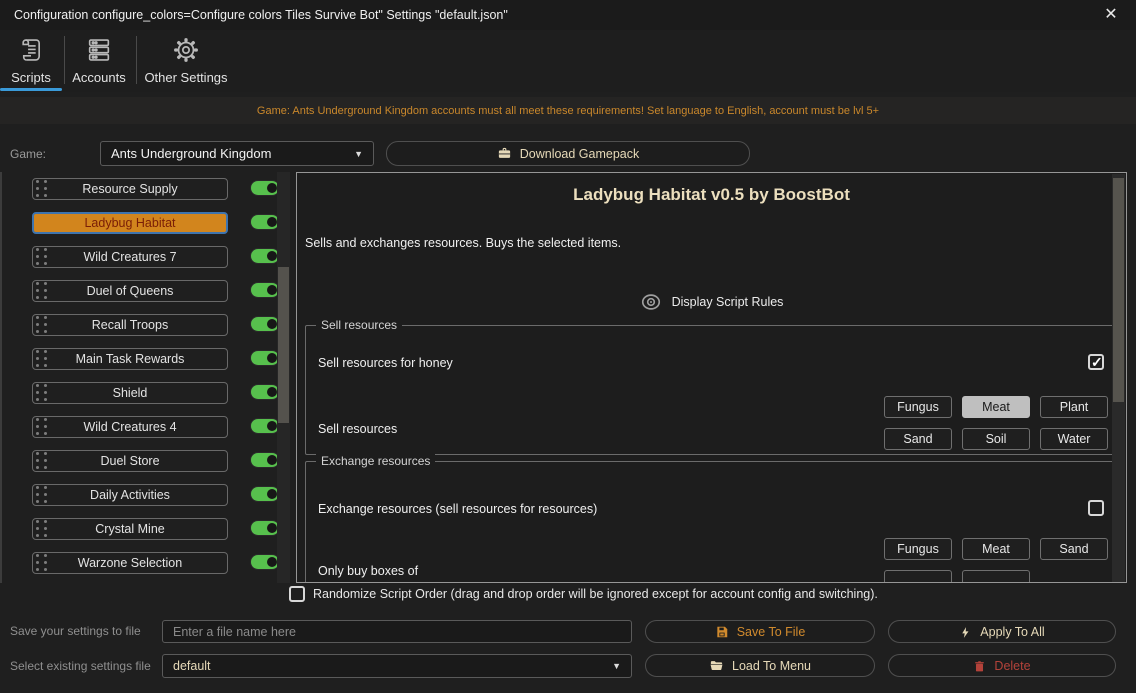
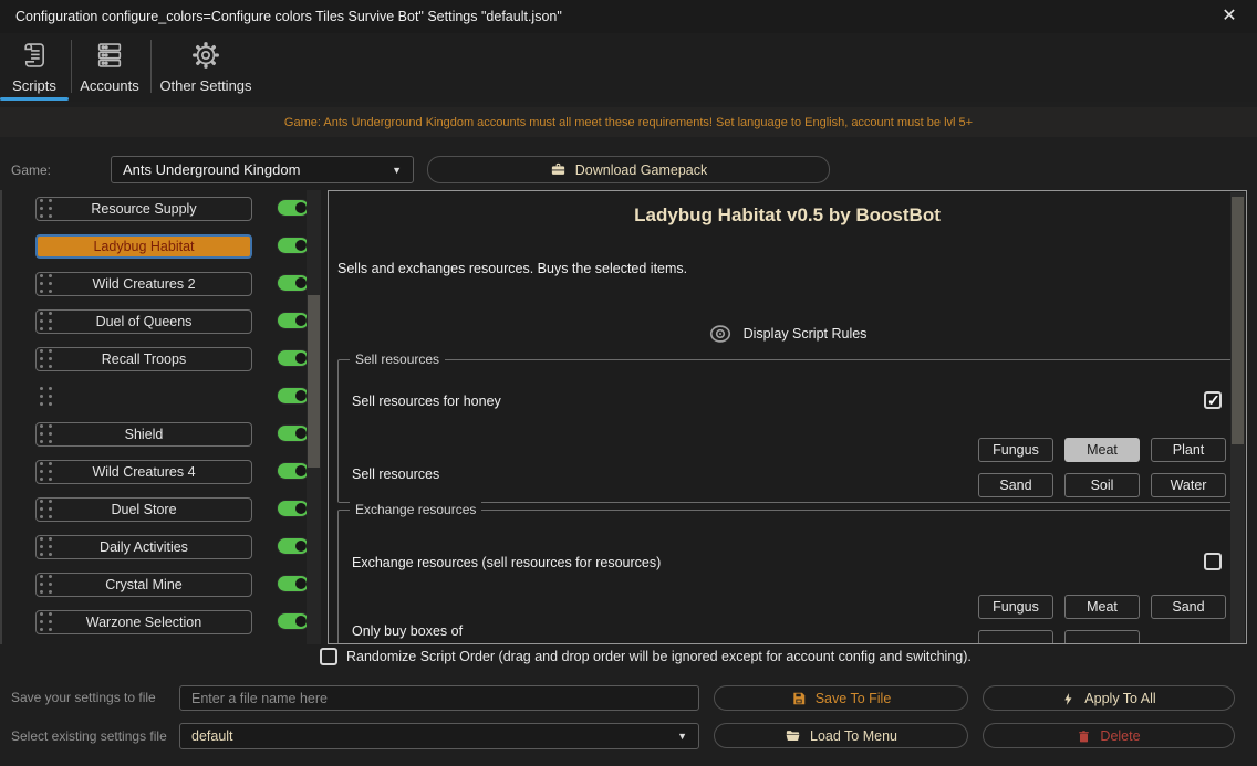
  Configuration configure_colors=Configure colors Tiles Survive Bot" Settings "default.json"
  ✕
  Scripts
  Accounts
  Other Settings
  Game: Ants Underground Kingdom accounts must all meet these requirements! Set language to English, account must be lvl 5+
  Game:
  Ants Underground Kingdom
  ▼
  Download Gamepack
  Resource Supply
  Ladybug Habitat
- Wild Creatures 7
+ Wild Creatures 2
  Duel of Queens
  Recall Troops
- Main Task Rewards
  Shield
  Wild Creatures 4
  Duel Store
  Daily Activities
  Crystal Mine
  Warzone Selection
  Ladybug Habitat v0.5 by BoostBot
  Sells and exchanges resources. Buys the selected items.
  Display Script Rules
  Sell resources
  Sell resources for honey
  Sell resources
  Fungus
  Meat
  Plant
  Sand
  Soil
  Water
  Exchange resources
  Exchange resources (sell resources for resources)
  Only buy boxes of
  Fungus
  Meat
  Sand
  Randomize Script Order (drag and drop order will be ignored except for account config and switching).
  Save your settings to file
  Enter a file name here
  Save To File
  Apply To All
  Select existing settings file
  default
  ▼
  Load To Menu
  Delete
